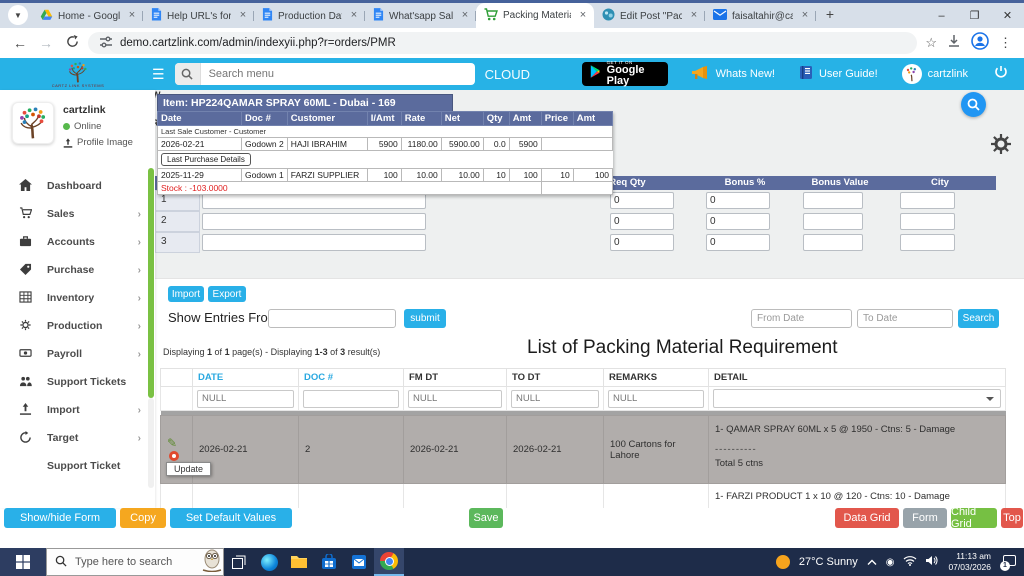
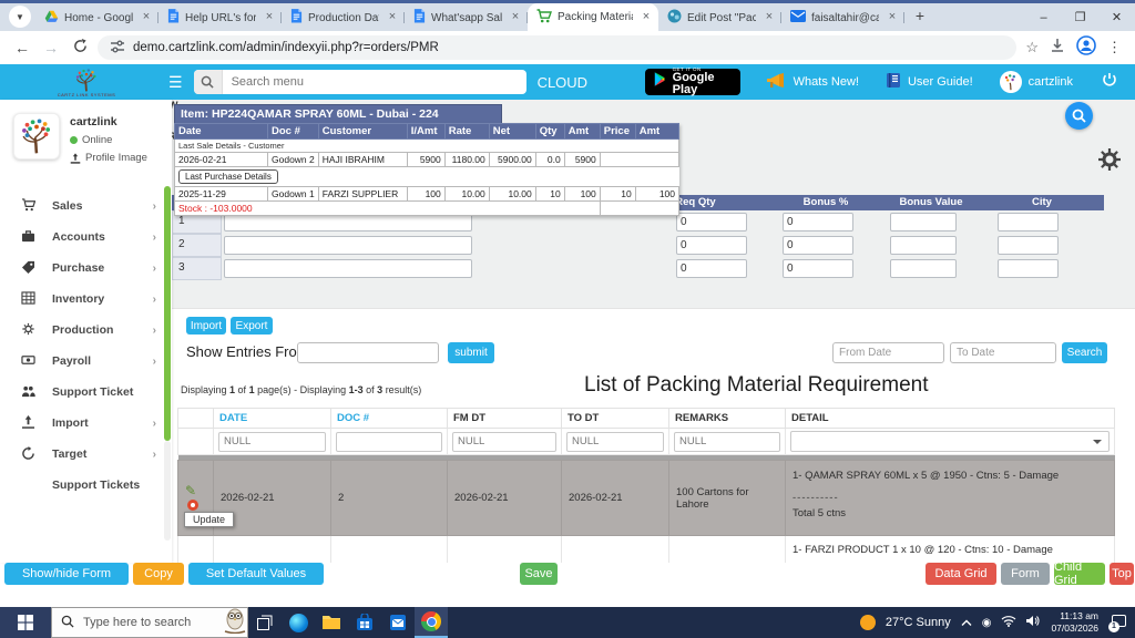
  ▼
  ×
  ×
  ×
  ×
  ×
  ×
  ×
  +
  –
  ❐
  ✕
  ←
  →
  demo.cartzlink.com/admin/indexyii.php?r=orders/PMR
  ☆
  ⋮
  ☰
  Search menu
  CLOUD
  Google Play
  Whats New!
  User Guide!
  cartzlink
  cartzlink
  Online
  Profile Image
- Dashboard
  Sales
  ›
  Accounts
  ›
  Purchase
  ›
  Inventory
  ›
  Production
  ›
  Payroll
  ›
- Support Tickets
+ Support Ticket
  Import
  ›
  Target
  ›
- Support Ticket
+ Support Tickets
  R
  eq Qty
  Bonus %
  Bonus Value
  City
  1
  0
  0
  2
  0
  0
  3
  0
  0
- Item: HP224QAMAR SPRAY 60ML - Dubai - 169
+ Item: HP224QAMAR SPRAY 60ML - Dubai - 224
  Date	Doc #	Customer	I/Amt	Rate	Net	Qty	Amt	Price	Amt
- Last Sale Customer - Customer
+ Last Sale Details - Customer
  2026-02-21	Godown 2	HAJI IBRAHIM	5900	1180.00	5900.00	0.0	5900
  Last Purchase Details
  2025-11-29	Godown 1	FARZI SUPPLIER	100	10.00	10.00	10	100	10	100
  Stock : -103.0000
  Import
  Export
  Show Entries Fro
  submit
  From Date
  To Date
  Search
  Displaying 1 of 1 page(s) - Displaying 1-3 of 3 result(s)
  List of Packing Material Requirement
  	DATE	DOC #	FM DT	TO DT	REMARKS	DETAIL
  	NULL		NULL	NULL	NULL
  ✎ Update	2026-02-21	2	2026-02-21	2026-02-21	100 Cartons for Lahore	1- QAMAR SPRAY 60ML x 5 @ 1950 - Ctns: 5 - Damage ---------- Total 5 ctns
  						1- FARZI PRODUCT 1 x 10 @ 120 - Ctns: 10 - Damage
  Show/hide Form
  Copy
  Set Default Values
  Save
  Data Grid
  Form
  Child Grid
  Top
  Type here to search
  27°C Sunny
  ◉
  11:13 am
  07/03/2026
